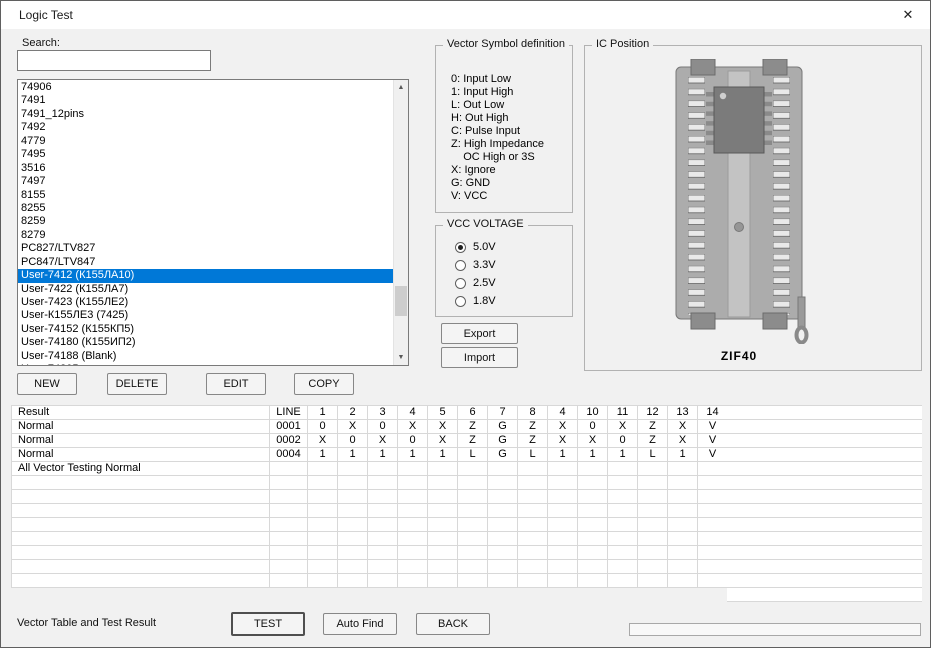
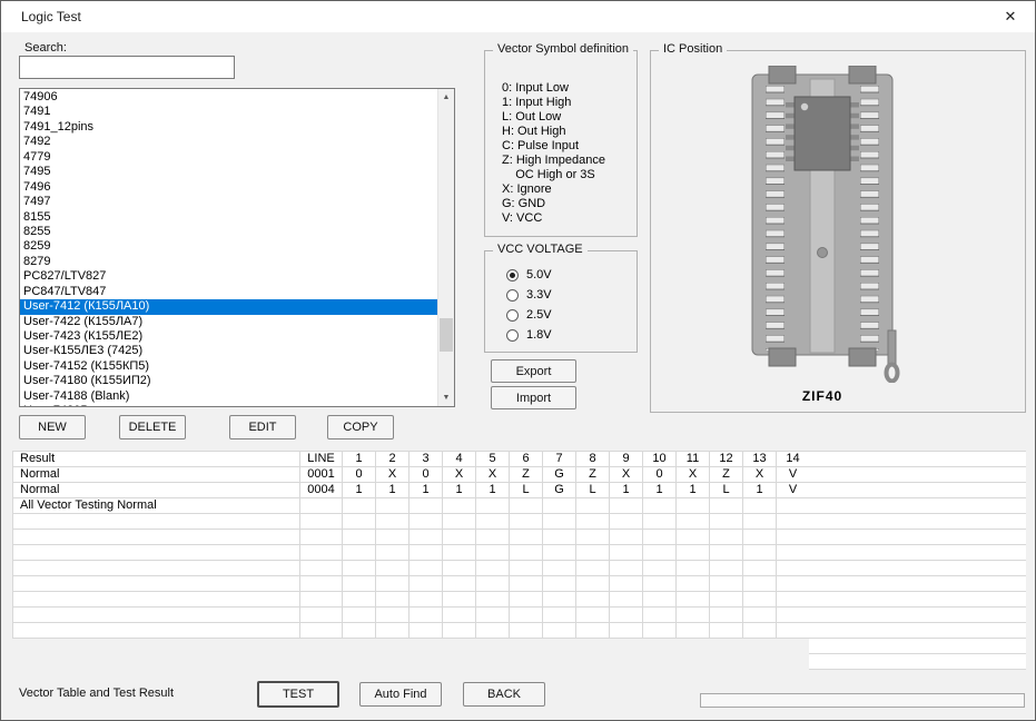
  Logic Test
  ✕
  Search:
  74906
  7491
  7491_12pins
  7492
  4779
  7495
- 3516
+ 7496
  7497
  8155
  8255
  8259
  8279
  PC827/LTV827
  PC847/LTV847
  User-7412 (К155ЛА10)
  User-7422 (К155ЛА7)
  User-7423 (К155ЛЕ2)
  User-К155ЛЕ3 (7425)
  User-74152 (К155КП5)
  User-74180 (К155ИП2)
  User-74188 (Blank)
  NEW
  DELETE
  EDIT
  COPY
  Vector Symbol definition
  0: Input Low
  1: Input High
  L: Out Low
  H: Out High
  C: Pulse Input
  Z: High Impedance
  OC High or 3S
  X: Ignore
  G: GND
  V: VCC
  VCC VOLTAGE
  5.0V
  3.3V
  2.5V
  1.8V
  Export
  Import
  IC Position
  ZIF40
- Result	LINE	1	2	3	4	5	6	7	8	4	10	11	12	13	14
+ Result	LINE	1	2	3	4	5	6	7	8	9	10	11	12	13	14
  Normal	0001	0	X	0	X	X	Z	G	Z	X	0	X	Z	X	V
- Normal	0002	X	0	X	0	X	Z	G	Z	X	X	0	Z	X	V
  Normal	0004	1	1	1	1	1	L	G	L	1	1	1	L	1	V
  All Vector Testing Normal
  Vector Table and Test Result
  TEST
  Auto Find
  BACK
